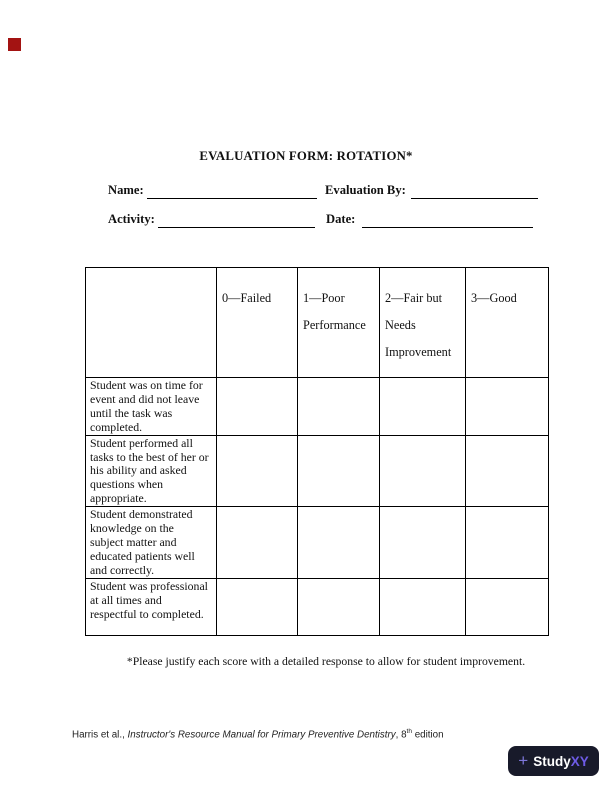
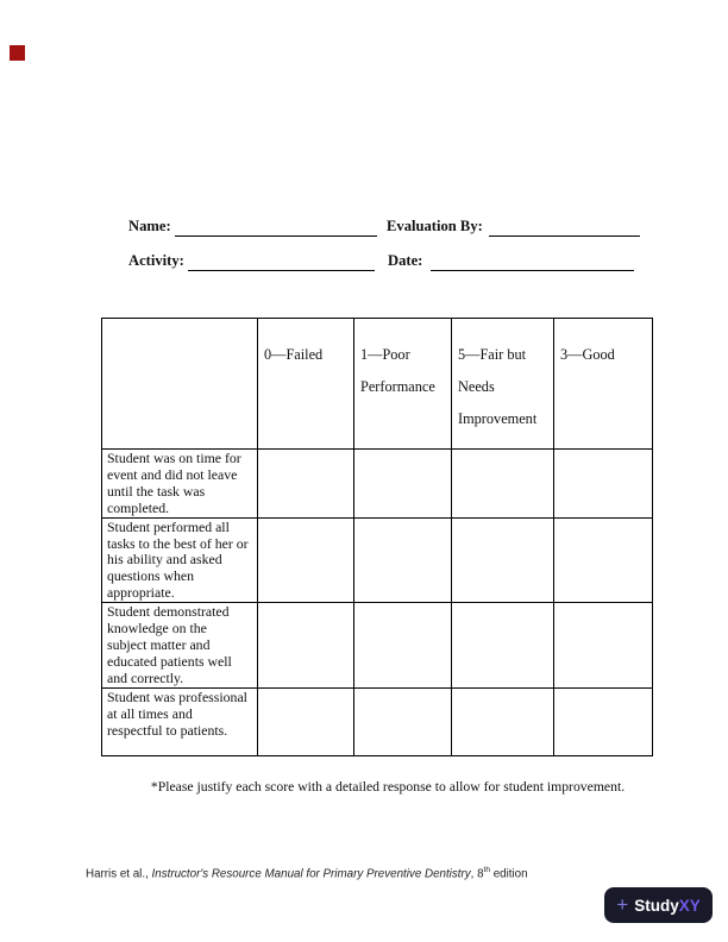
- EVALUATION FORM: ROTATION*
  Name:
  Evaluation By:
  Activity:
  Date:
- 	0—Failed	1—Poor Performance	2—Fair but Needs Improvement	3—Good
+ 	0—Failed	1—Poor Performance	5—Fair but Needs Improvement	3—Good
  Student was on time for event and did not leave until the task was completed.
  Student performed all tasks to the best of her or his ability and asked questions when appropriate.
  Student demonstrated knowledge on the subject matter and educated patients well and correctly.
- Student was professional at all times and respectful to completed.
+ Student was professional at all times and respectful to patients.
  *Please justify each score with a detailed response to allow for student improvement.
  Harris et al., Instructor's Resource Manual for Primary Preventive Dentistry, 8 edition
  +
  Study
  XY
